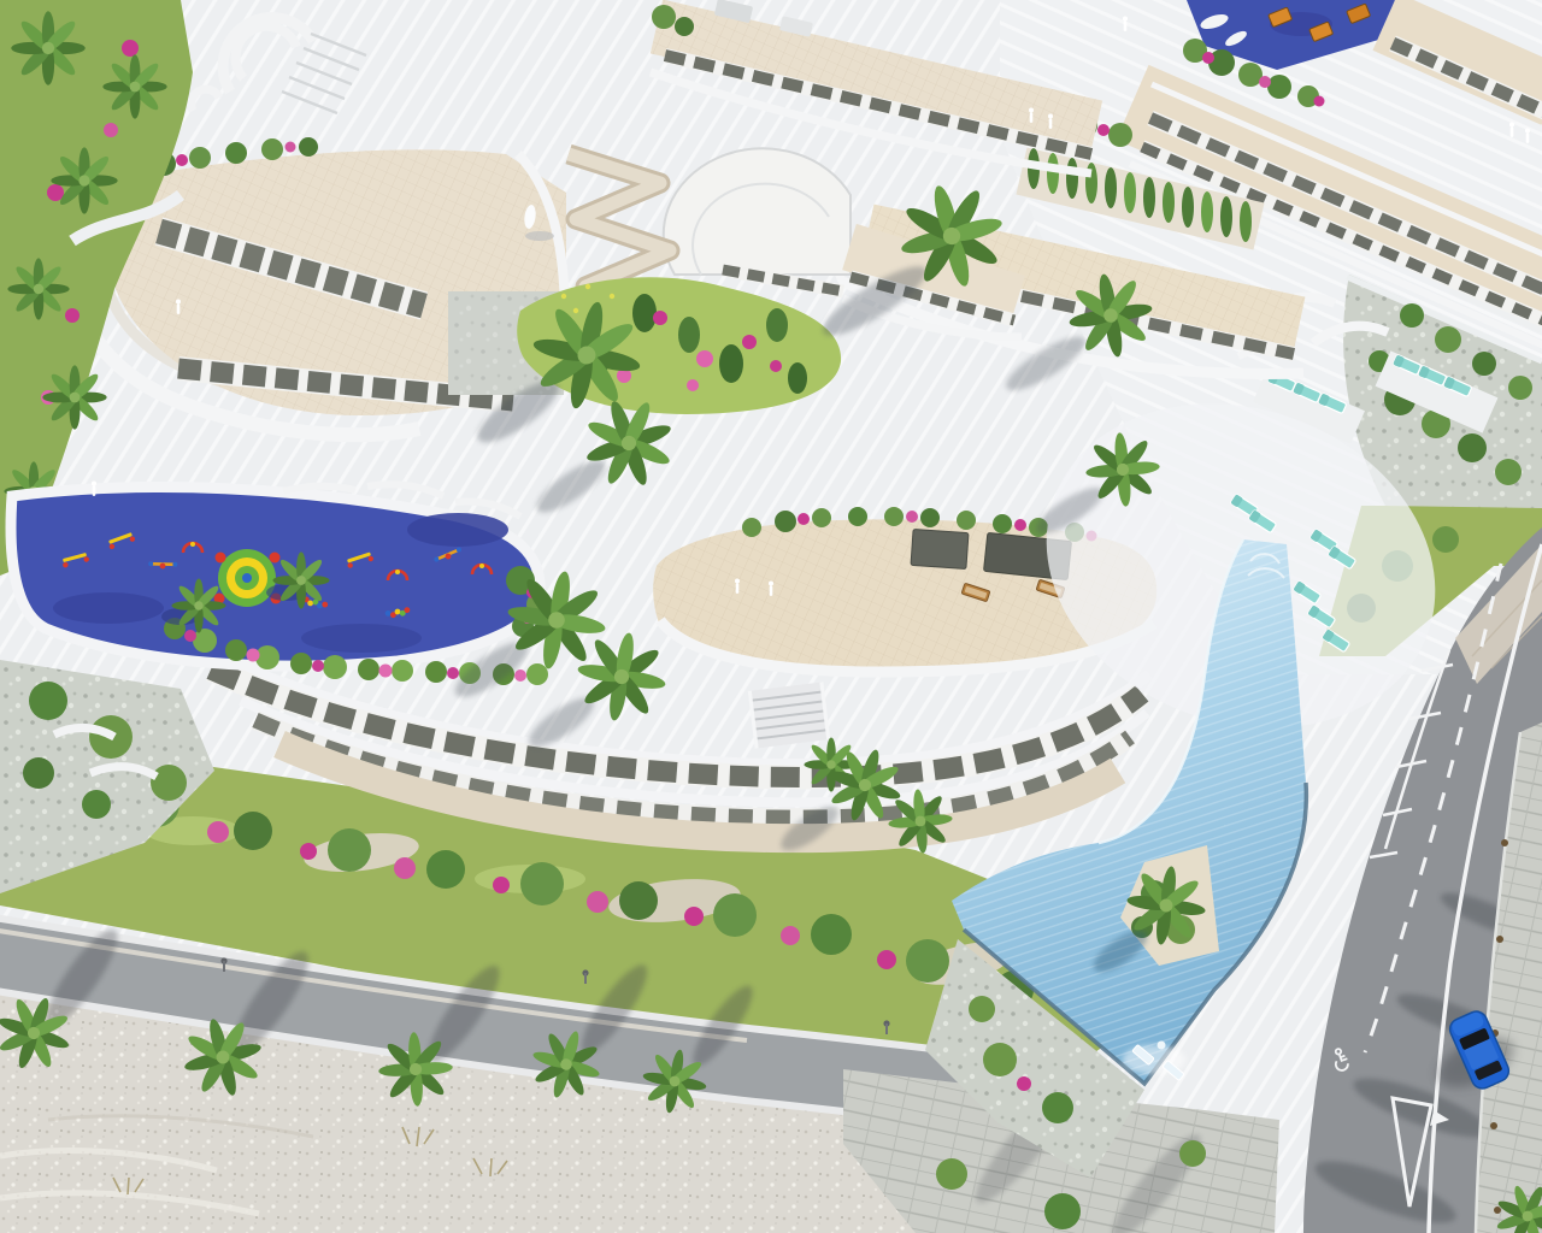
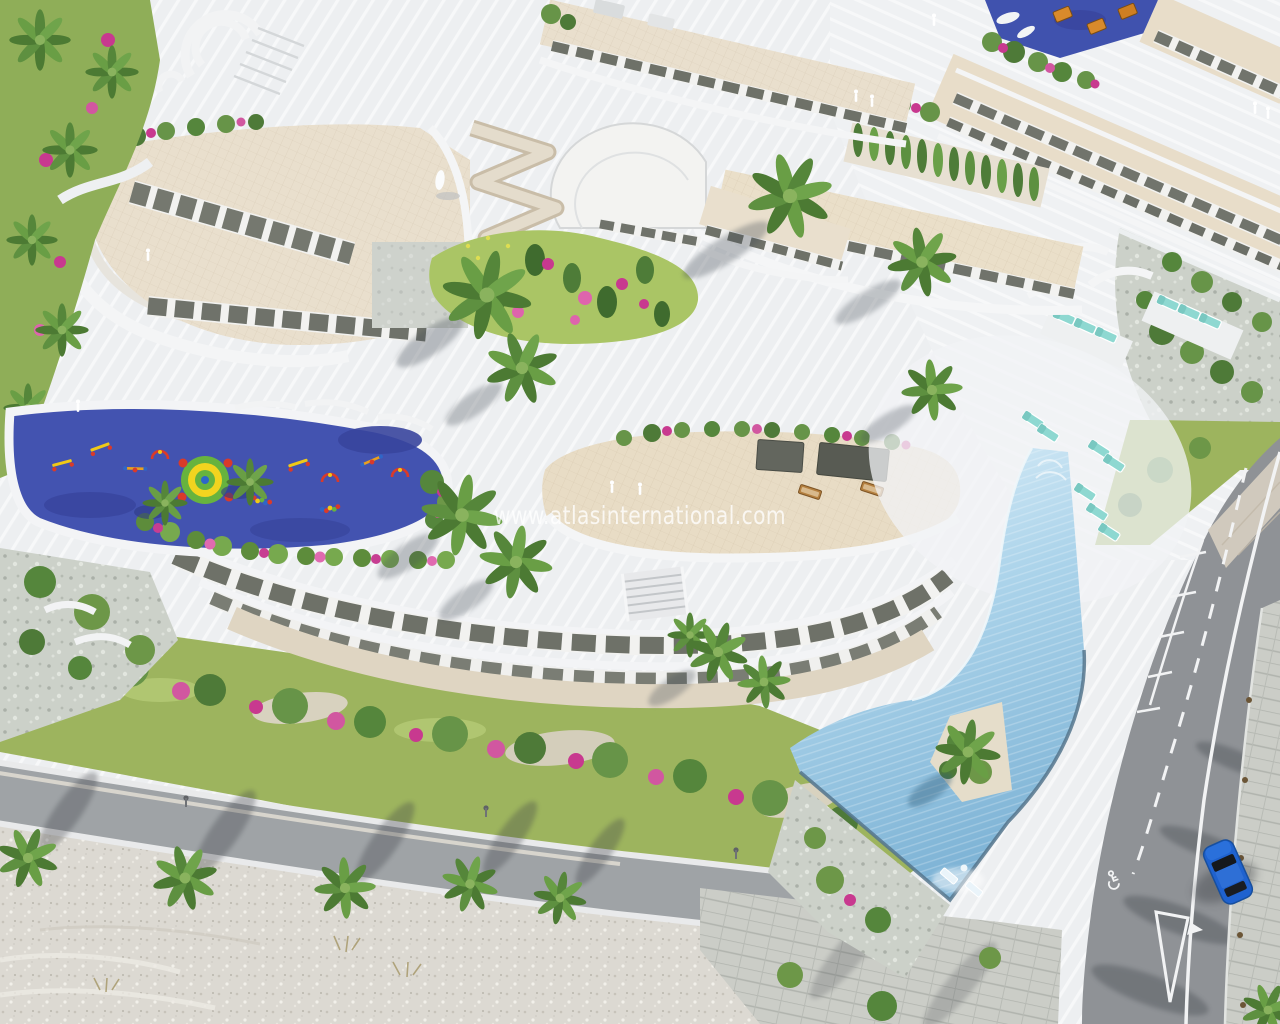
+ www.atlasinternational.com
